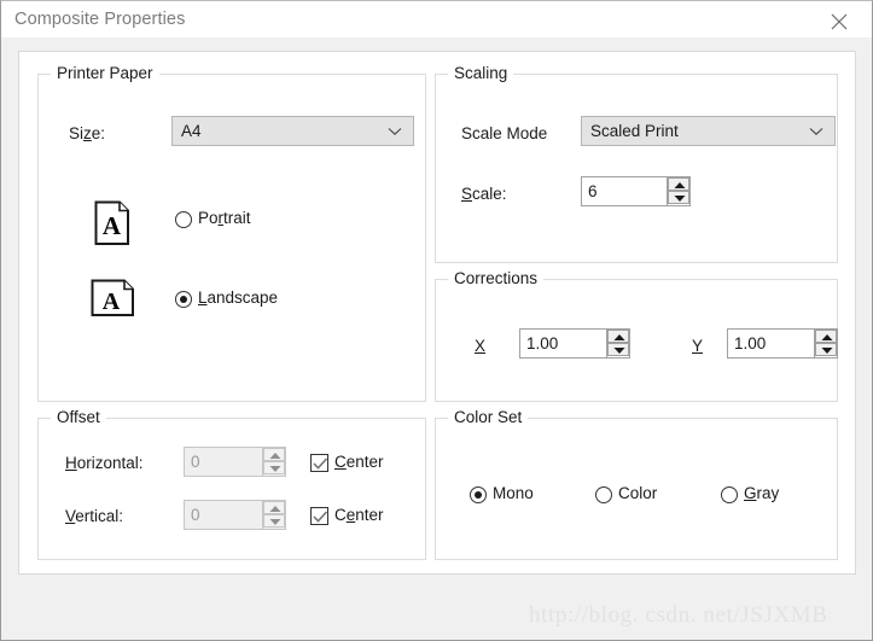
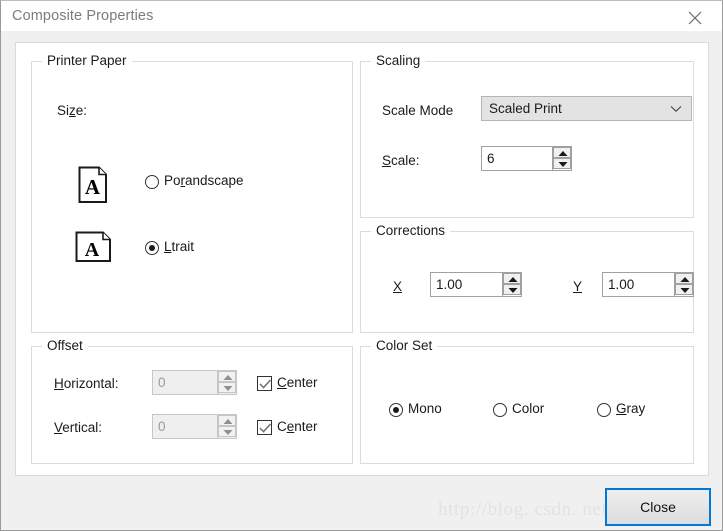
  Composite Properties
  Printer Paper
  Size:
- A4
  A
- Portrait
+ Porandscape
  A
- Landscape
+ Ltrait
  Offset
  Horizontal:
  0
  Center
  Vertical:
  0
  Center
  Scaling
  Scale Mode
  Scaled Print
  Scale:
  6
  Corrections
  X
  1.00
  Y
  1.00
  Color Set
  Mono
  Color
  Gray
+ Close
